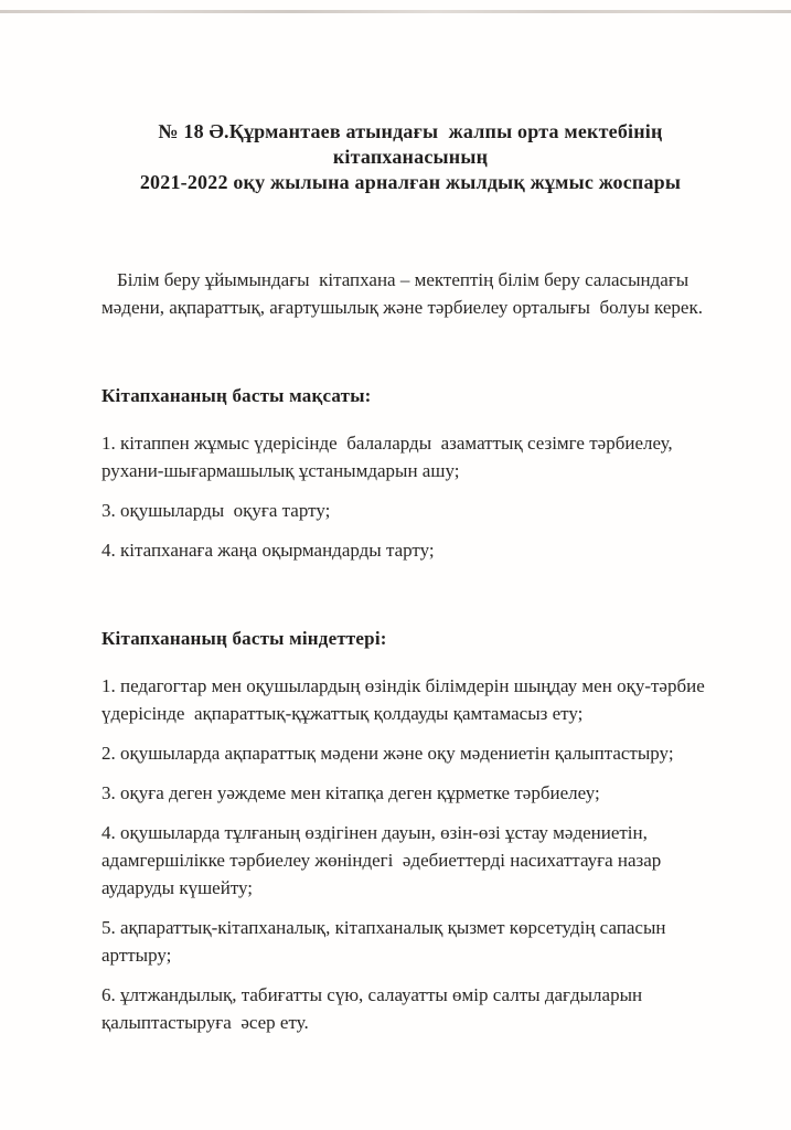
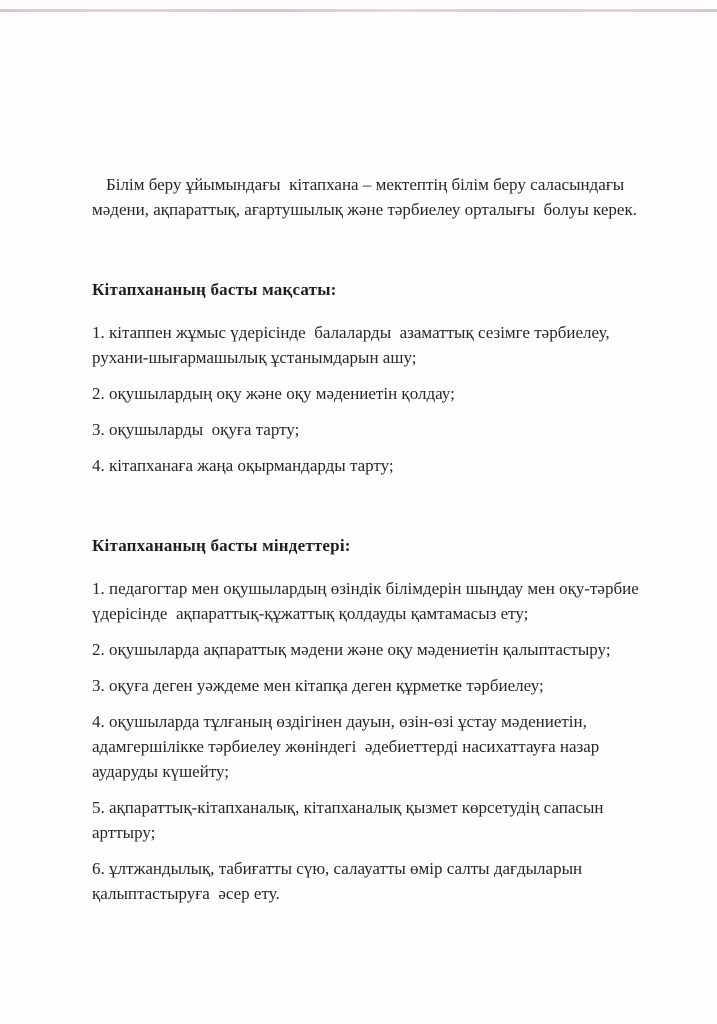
- № 18 Ә.Құрмантаев атындағы жалпы орта мектебінің
- кітапханасының
- 2021-2022 оқу жылына арналған жылдық жұмыс жоспары
  Білім беру ұйымындағы кітапхана – мектептің білім беру саласындағы мәдени, ақпараттық, ағартушылық және тәрбиелеу орталығы болуы керек.
  Кітапхананың басты мақсаты:
  1. кітаппен жұмыс үдерісінде балаларды азаматтық сезімге тәрбиелеу, рухани-шығармашылық ұстанымдарын ашу;
+ 2. оқушылардың оқу және оқу мәдениетін қолдау;
  3. оқушыларды оқуға тарту;
  4. кітапханаға жаңа оқырмандарды тарту;
  Кітапхананың басты міндеттері:
  1. педагогтар мен оқушылардың өзіндік білімдерін шыңдау мен оқу-тәрбие үдерісінде ақпараттық-құжаттық қолдауды қамтамасыз ету;
  2. оқушыларда ақпараттық мәдени және оқу мәдениетін қалыптастыру;
  3. оқуға деген уәждеме мен кітапқа деген құрметке тәрбиелеу;
  4. оқушыларда тұлғаның өздігінен дауын, өзін-өзі ұстау мәдениетін, адамгершілікке тәрбиелеу жөніндегі әдебиеттерді насихаттауға назар аударуды күшейту;
  5. ақпараттық-кітапханалық, кітапханалық қызмет көрсетудің сапасын арттыру;
  6. ұлтжандылық, табиғатты сүю, салауатты өмір салты дағдыларын қалыптастыруға әсер ету.
